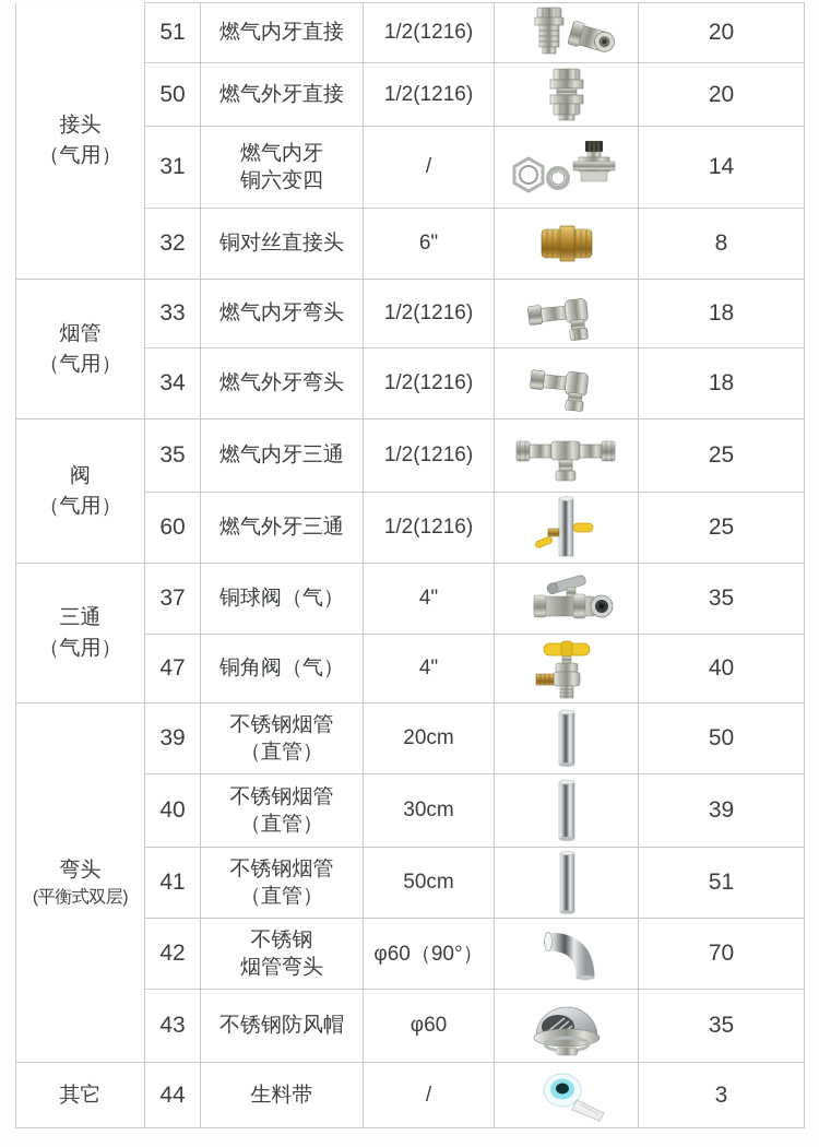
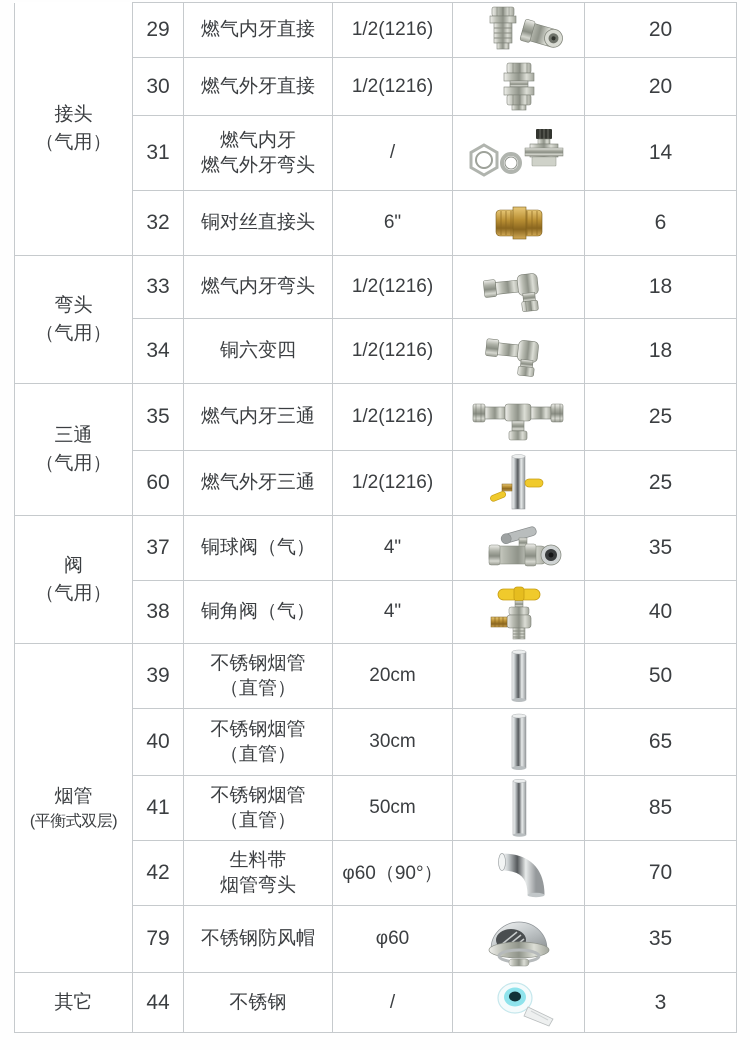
- 接头 （气用）	51	燃气内牙直接	1/2(1216)		20
+ 接头 （气用）	29	燃气内牙直接	1/2(1216)		20
- 50	燃气外牙直接	1/2(1216)		20
+ 30	燃气外牙直接	1/2(1216)		20
- 31	燃气内牙 铜六变四	/		14
+ 31	燃气内牙 燃气外牙弯头	/		14
- 32	铜对丝直接头	6"		8
+ 32	铜对丝直接头	6"		6
- 烟管 （气用）	33	燃气内牙弯头	1/2(1216)		18
+ 弯头 （气用）	33	燃气内牙弯头	1/2(1216)		18
- 34	燃气外牙弯头	1/2(1216)		18
+ 34	铜六变四	1/2(1216)		18
- 阀 （气用）	35	燃气内牙三通	1/2(1216)		25
+ 三通 （气用）	35	燃气内牙三通	1/2(1216)		25
  60	燃气外牙三通	1/2(1216)		25
- 三通 （气用）	37	铜球阀（气）	4"		35
+ 阀 （气用）	37	铜球阀（气）	4"		35
- 47	铜角阀（气）	4"		40
+ 38	铜角阀（气）	4"		40
- 弯头 (平衡式双层)	39	不锈钢烟管 （直管）	20cm		50
+ 烟管 (平衡式双层)	39	不锈钢烟管 （直管）	20cm		50
- 40	不锈钢烟管 （直管）	30cm		39
+ 40	不锈钢烟管 （直管）	30cm		65
- 41	不锈钢烟管 （直管）	50cm		51
+ 41	不锈钢烟管 （直管）	50cm		85
- 42	不锈钢 烟管弯头	φ60（90°）		70
+ 42	生料带 烟管弯头	φ60（90°）		70
- 43	不锈钢防风帽	φ60		35
+ 79	不锈钢防风帽	φ60		35
- 其它	44	生料带	/		3
+ 其它	44	不锈钢	/		3
